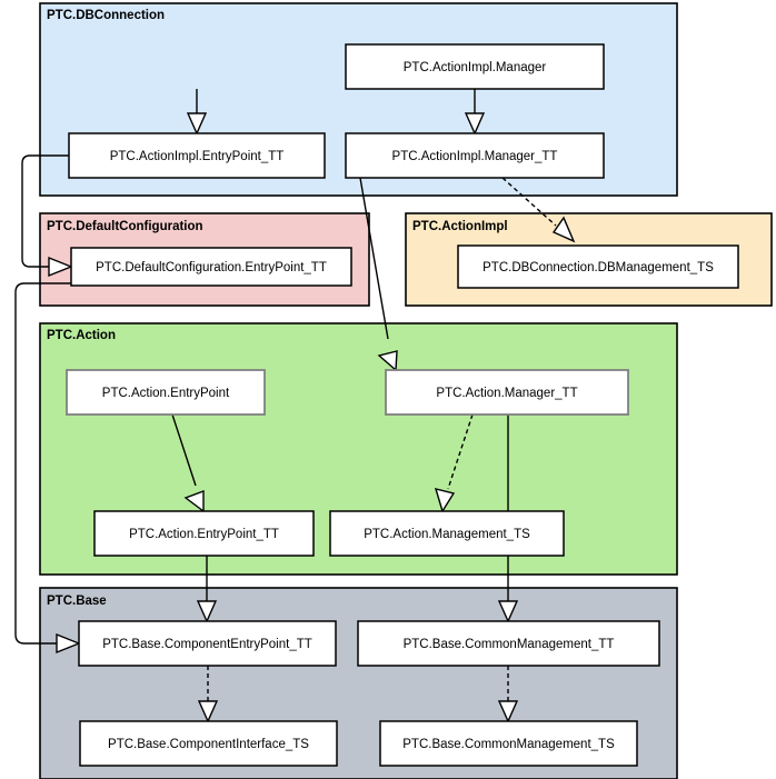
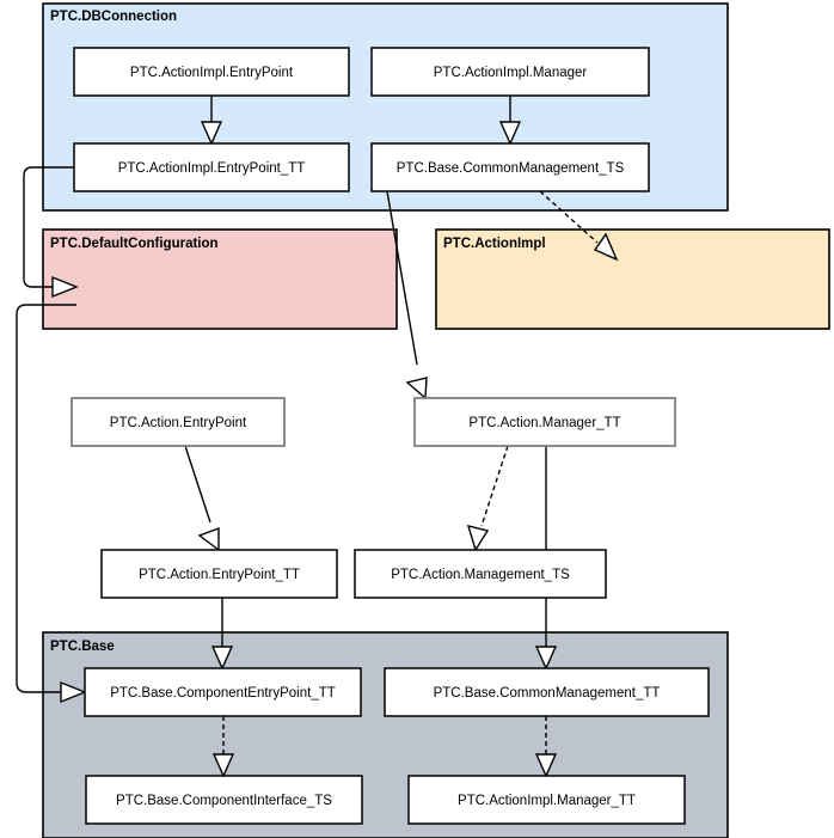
  PTC.DBConnection
  PTC.DefaultConfiguration
  PTC.ActionImpl
- PTC.Action
  PTC.Base
+ PTC.ActionImpl.EntryPoint
  PTC.ActionImpl.Manager
  PTC.ActionImpl.EntryPoint_TT
- PTC.ActionImpl.Manager_TT
+ PTC.Base.CommonManagement_TS
- PTC.DefaultConfiguration.EntryPoint_TT
- PTC.DBConnection.DBManagement_TS
  PTC.Action.EntryPoint
  PTC.Action.Manager_TT
  PTC.Action.EntryPoint_TT
  PTC.Action.Management_TS
  PTC.Base.ComponentEntryPoint_TT
  PTC.Base.CommonManagement_TT
  PTC.Base.ComponentInterface_TS
- PTC.Base.CommonManagement_TS
+ PTC.ActionImpl.Manager_TT
